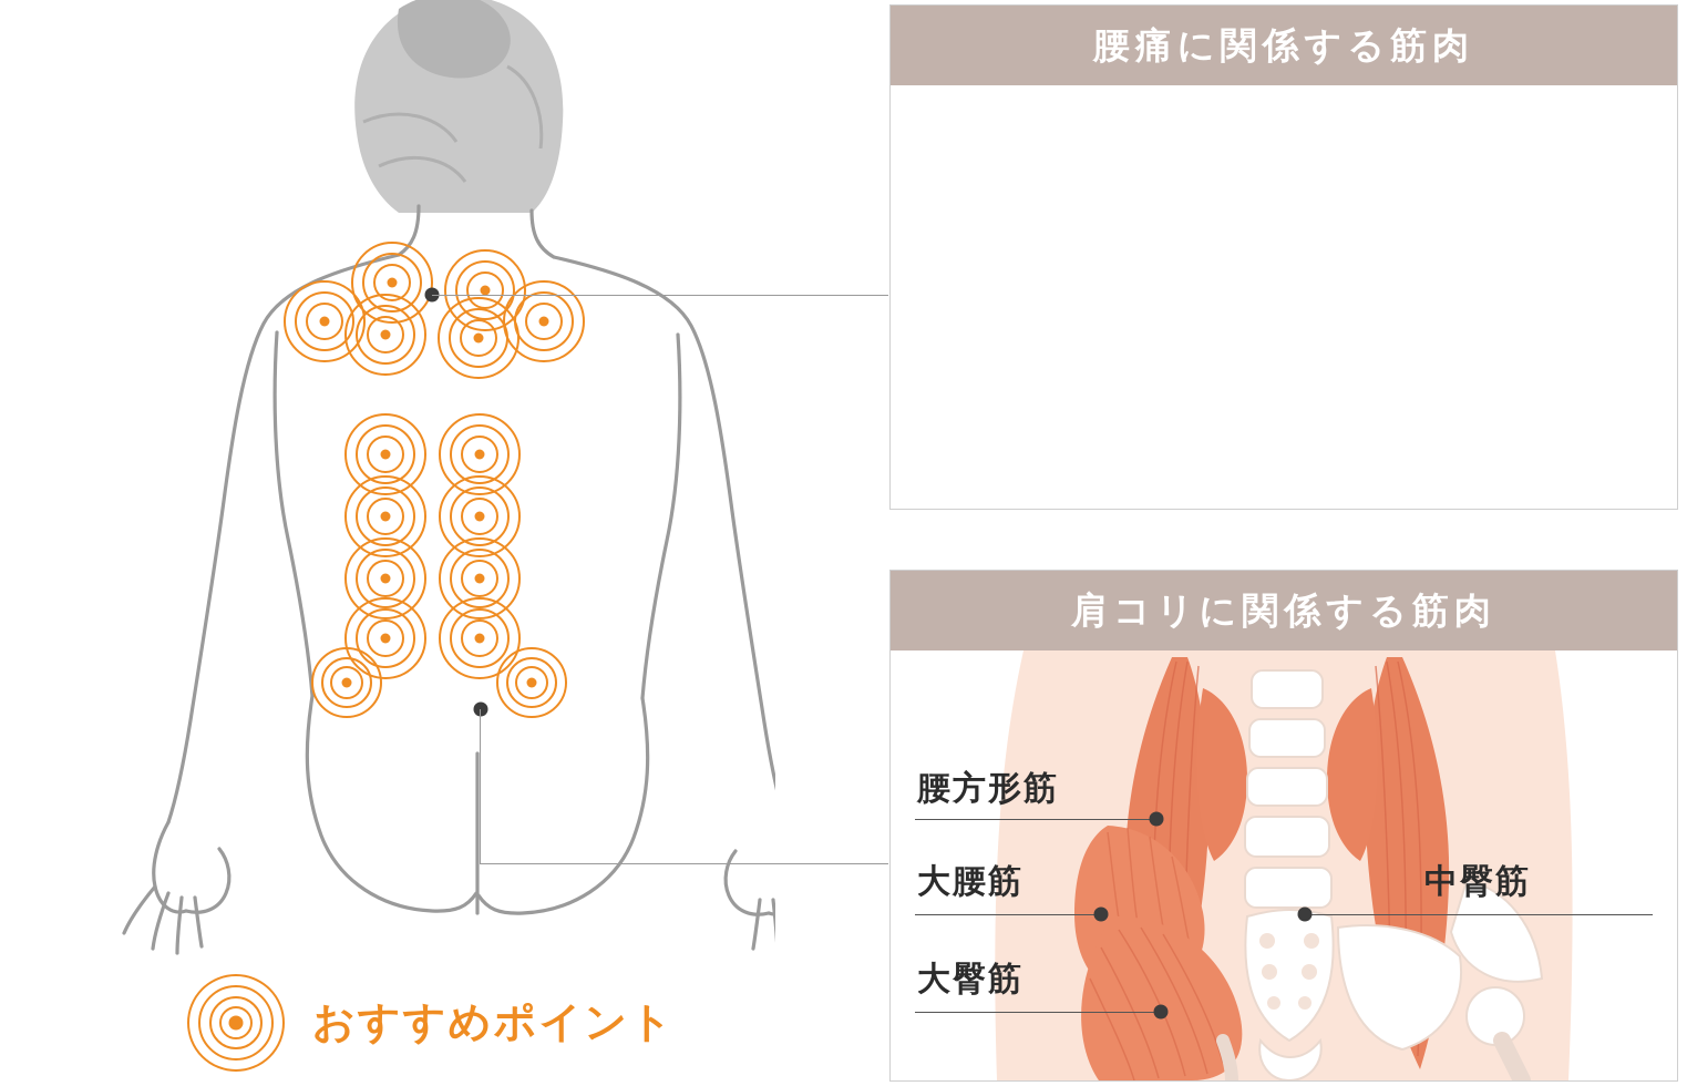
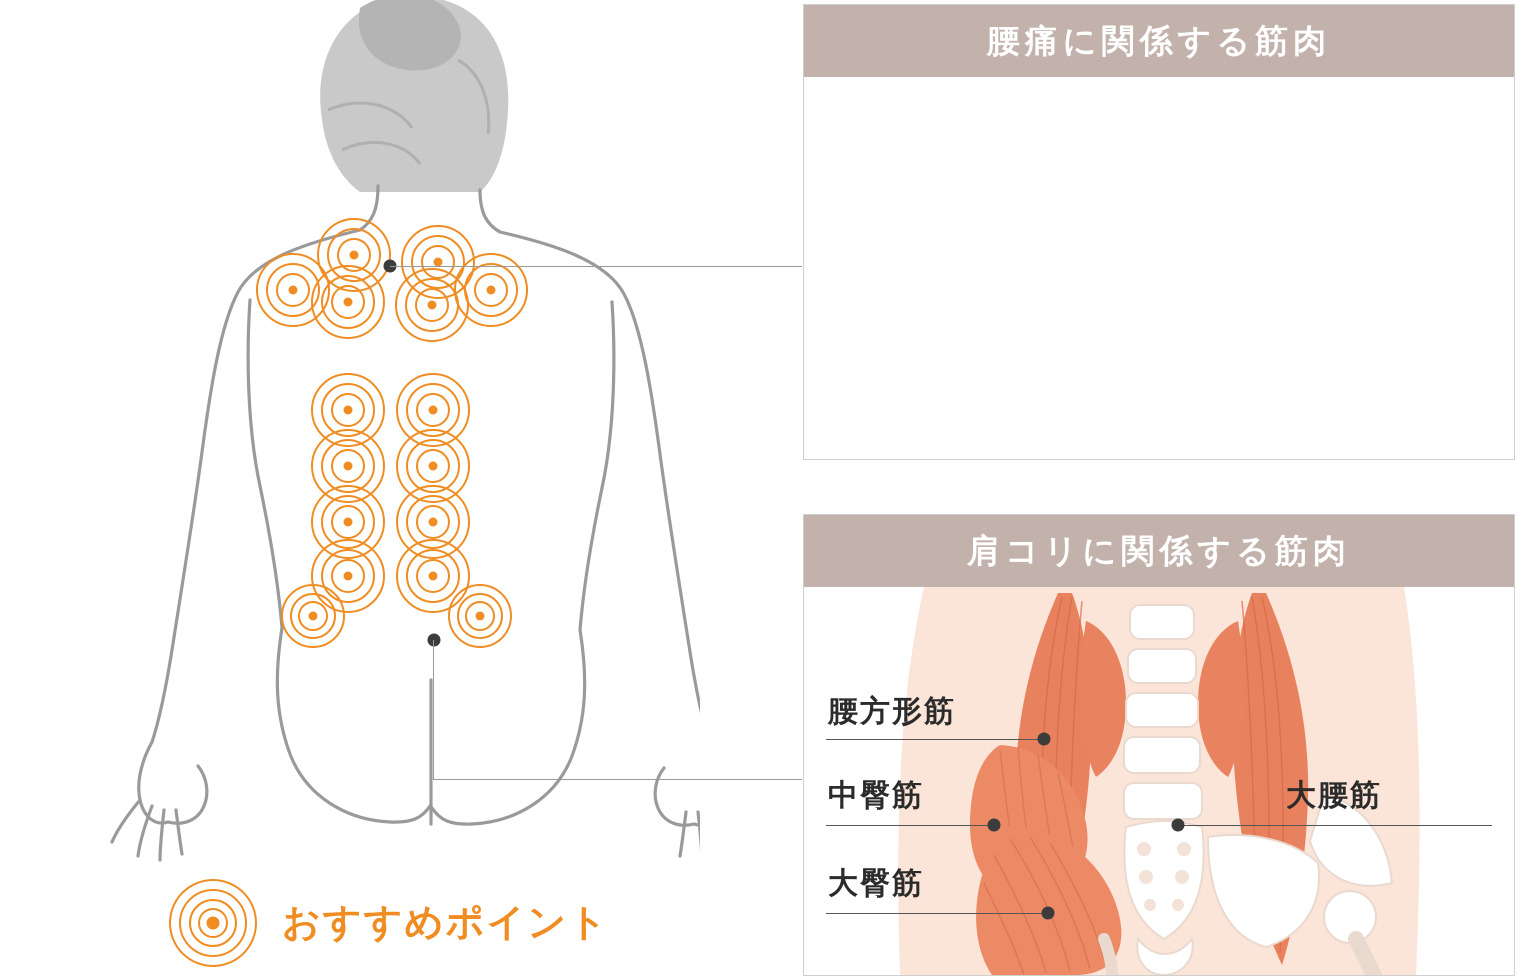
  おすすめポイント
  腰痛に関係する筋肉
  肩コリに関係する筋肉
  腰方形筋
- 大腰筋
+ 中臀筋
  大臀筋
- 中臀筋
+ 大腰筋
